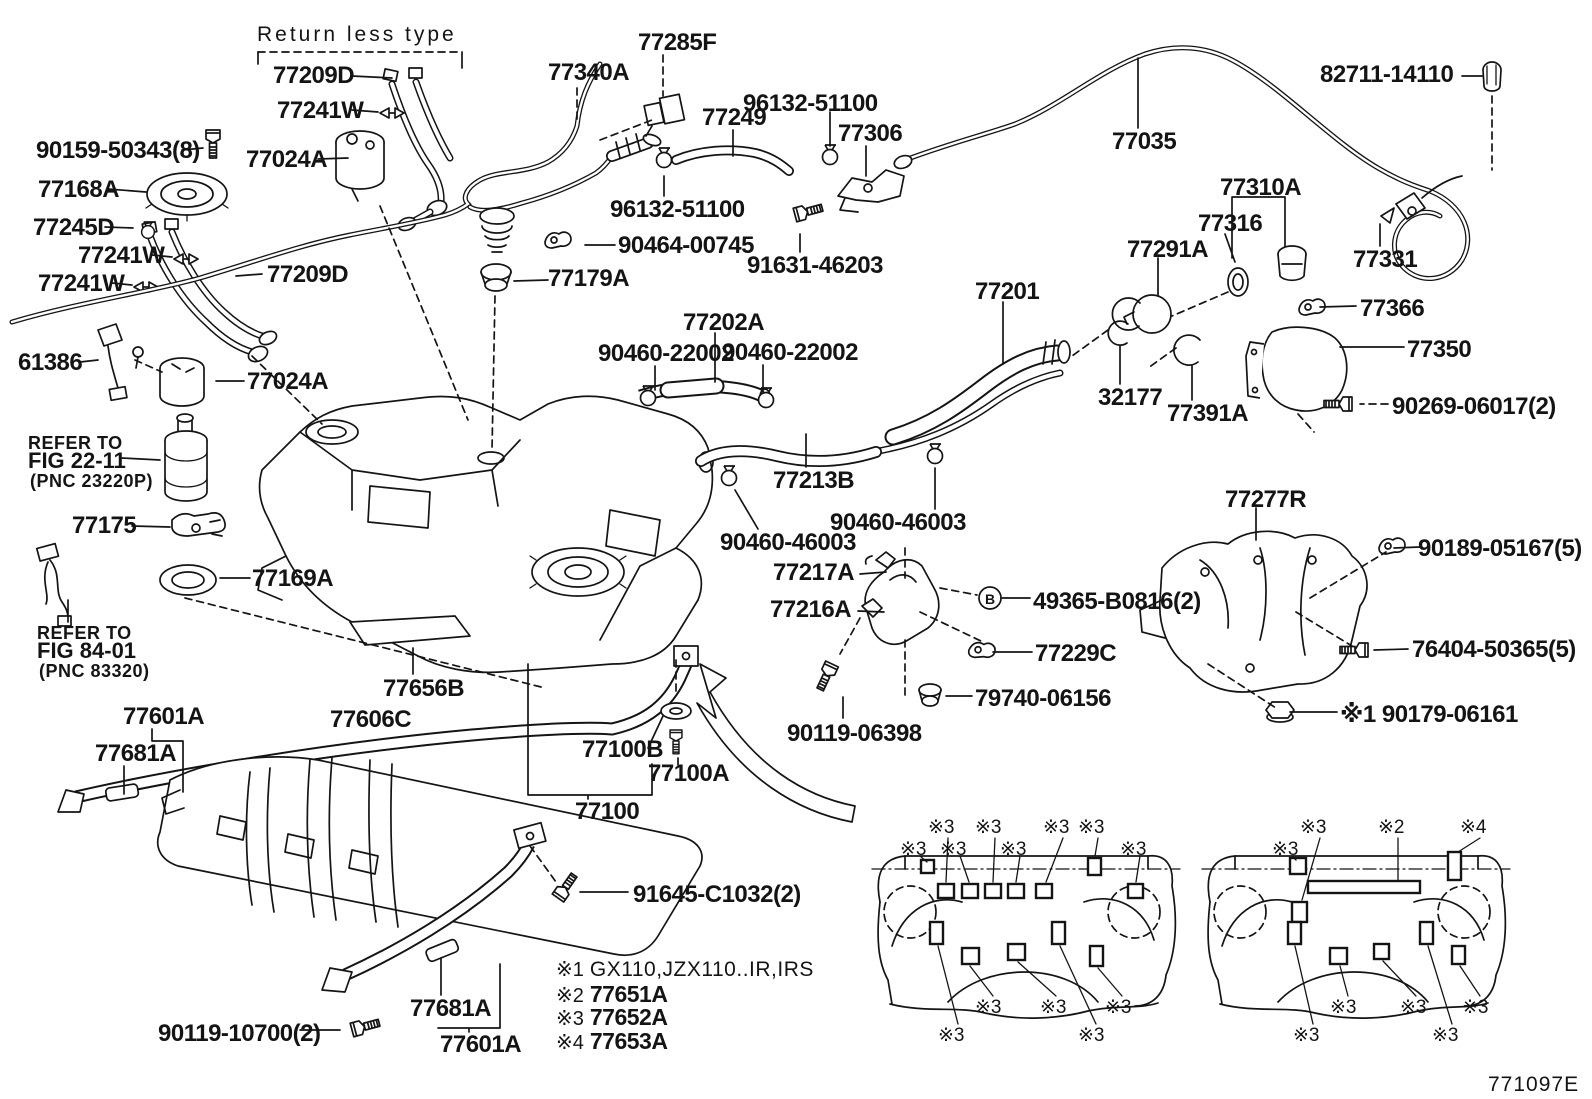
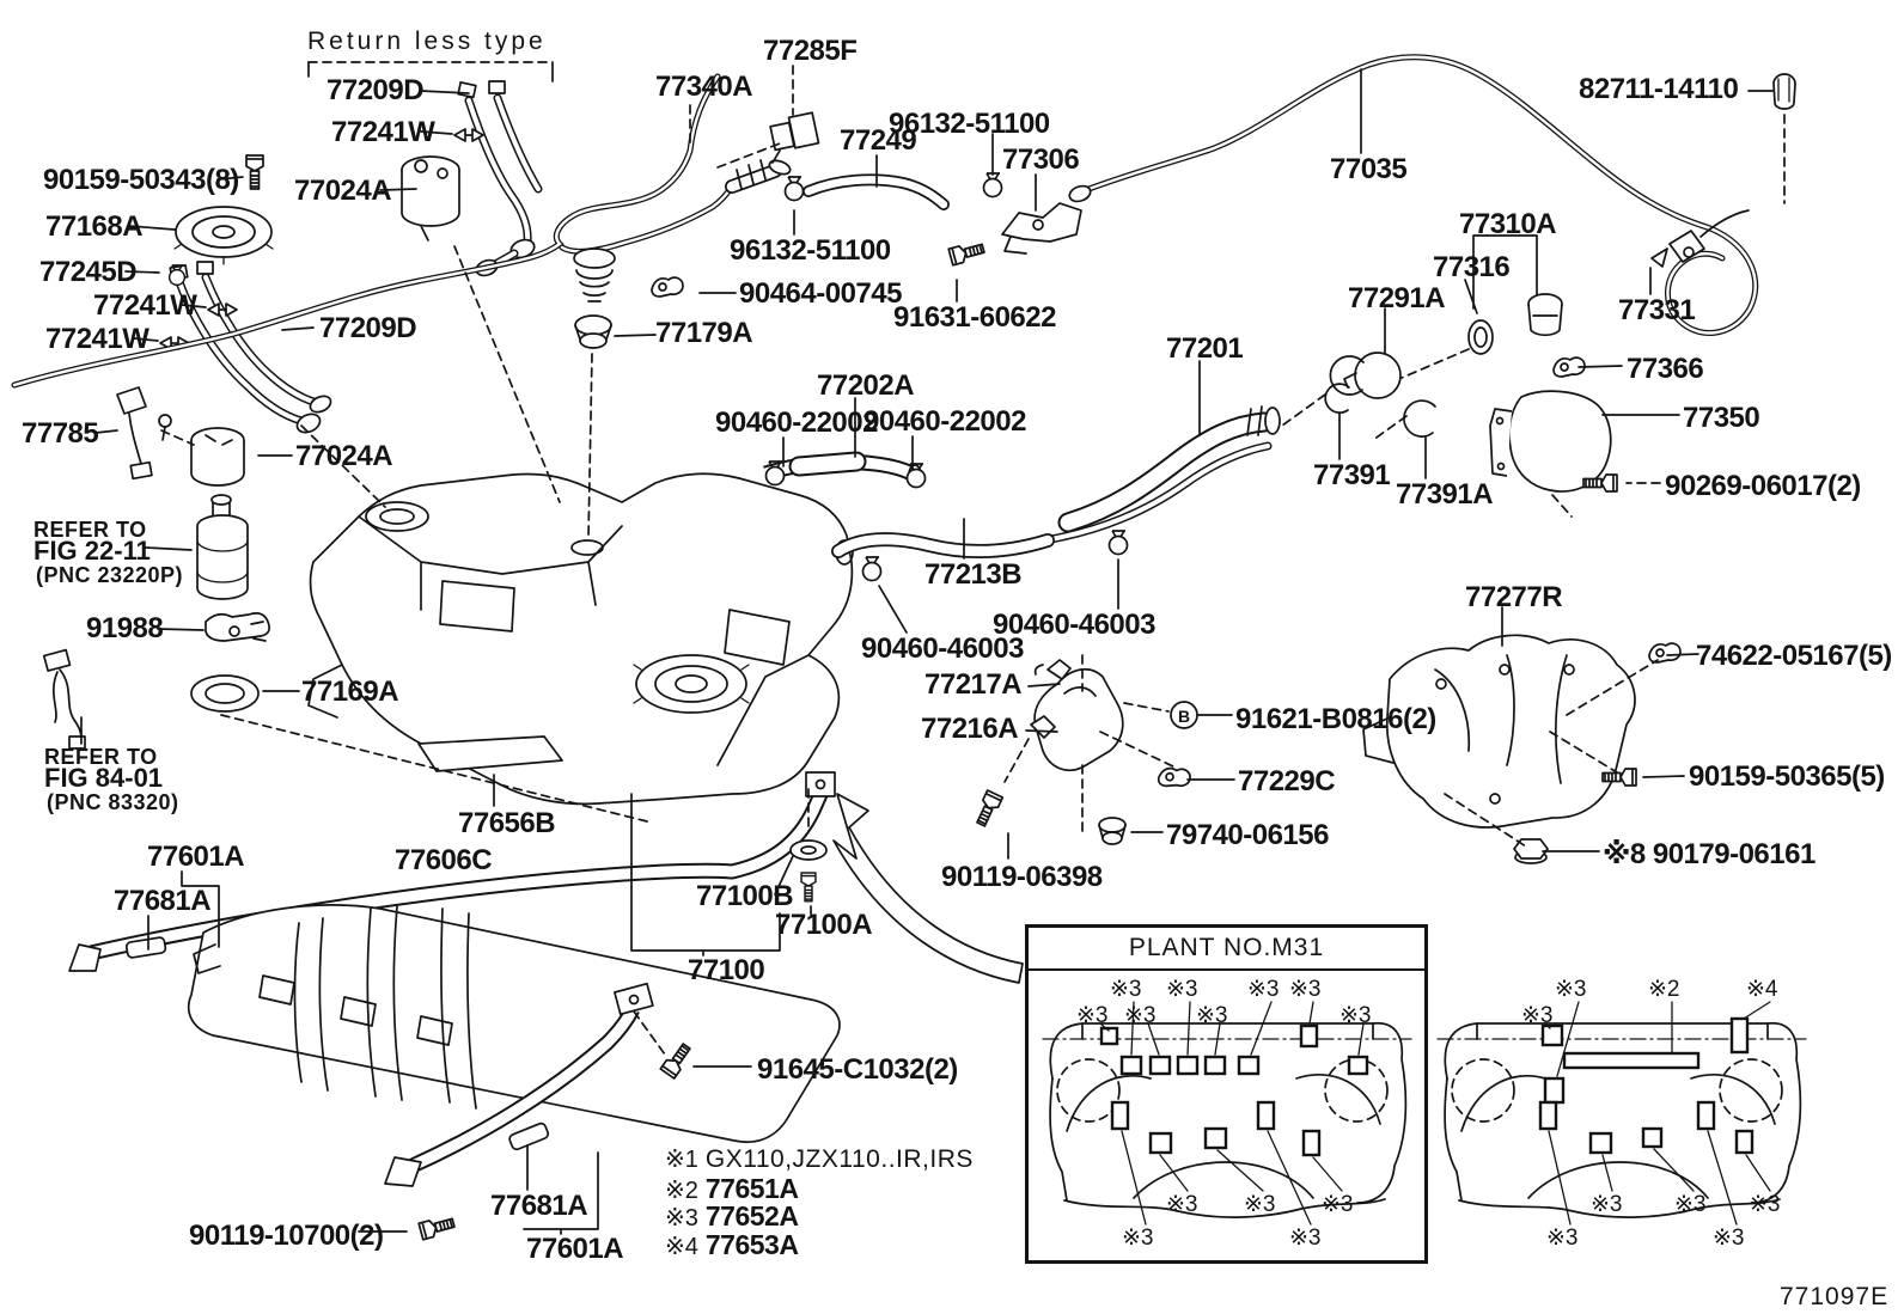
  B
+ PLANT NO.M31
  Return less type
  77209D
  77241W
  90159-50343(8)
  77168A
  77024A
  77245D
  77241W
  77241W
  77209D
- 61386
+ 77785
  77024A
  REFER TO
  FIG 22-11
  (PNC 23220P)
- 77175
+ 91988
  77169A
  REFER TO
  FIG 84-01
  (PNC 83320)
  77340A
  77285F
  96132-51100
  77249
  77306
  96132-51100
  90464-00745
  77179A
- 91631-46203
+ 91631-60622
  82711-14110
  77035
  77310A
  77316
  77291A
  77331
  77366
  77350
  90269-06017(2)
- 32177
+ 77391
  77391A
  77201
  77202A
  90460-22002
  90460-22002
  77213B
  90460-46003
  90460-46003
  77217A
  77216A
- 49365-B0816(2)
+ 91621-B0816(2)
  77229C
  79740-06156
  90119-06398
  77277R
- 90189-05167(5)
+ 74622-05167(5)
- 76404-50365(5)
+ 90159-50365(5)
- ※1 90179-06161
+ ※8 90179-06161
  77656B
  77601A
  77681A
  77606C
  90119-10700(2)
  77681A
  77601A
  91645-C1032(2)
  77100B
  77100A
  77100
  771097E
  ※3
  ※3
  ※3
  ※3
  ※3
  ※3
  ※3
  ※3
  ※3
  ※3
  ※3
  ※3
  ※3
  ※3
  ※3
  ※2
  ※4
  ※3
  ※3
  ※3
  ※3
  ※3
  ※1 GX110,JZX110..IR,IRS
  ※2 77651A
  ※3 77652A
  ※4 77653A
